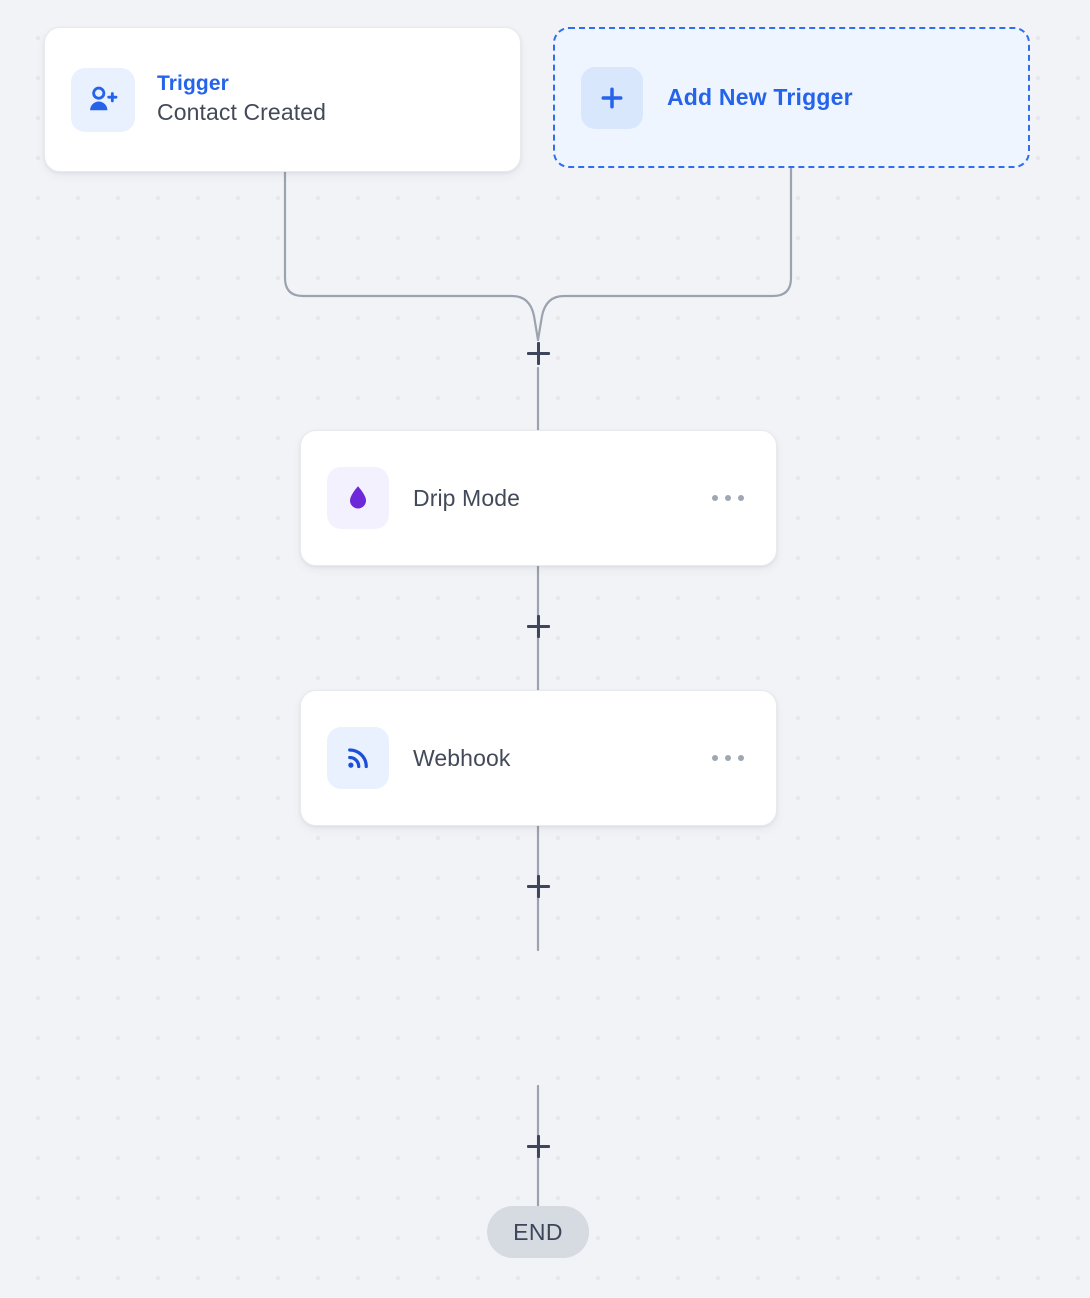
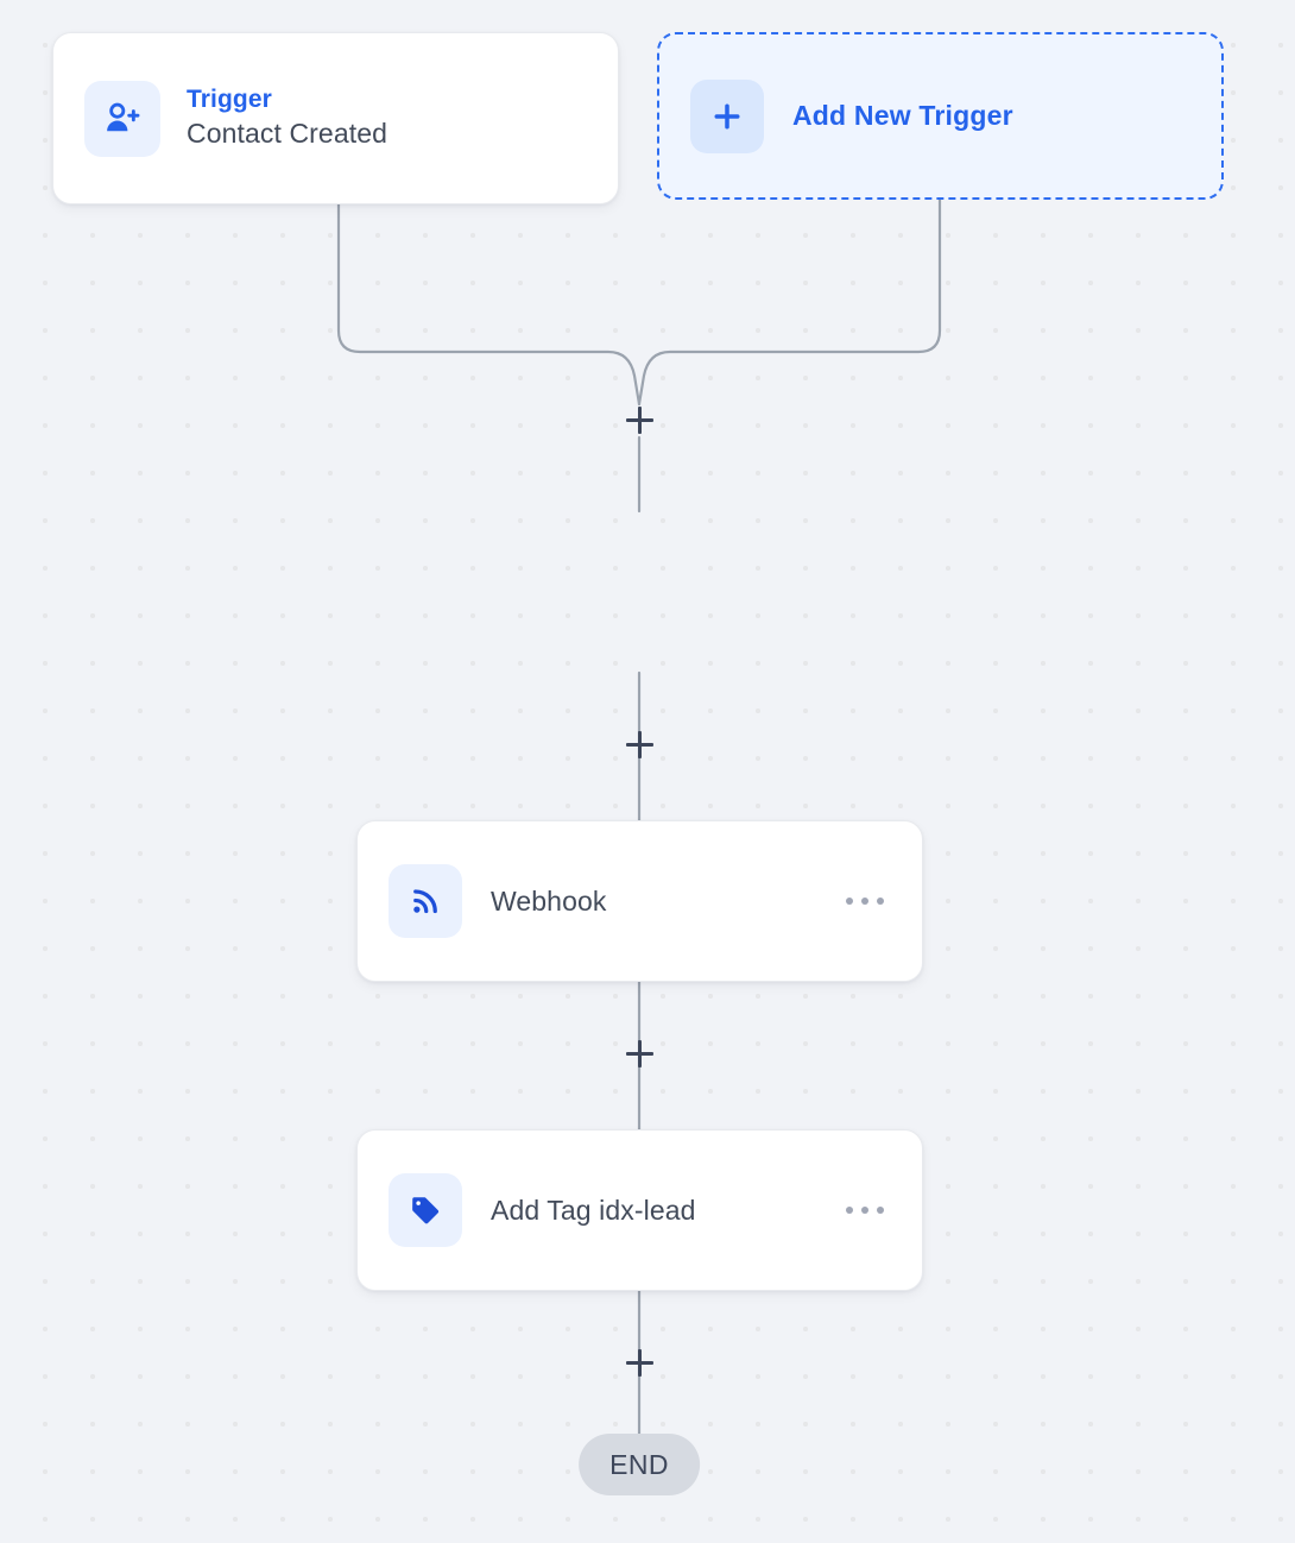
  Trigger
  Contact Created
  Add New Trigger
- Drip Mode
  Webhook
+ Add Tag idx-lead
  END
